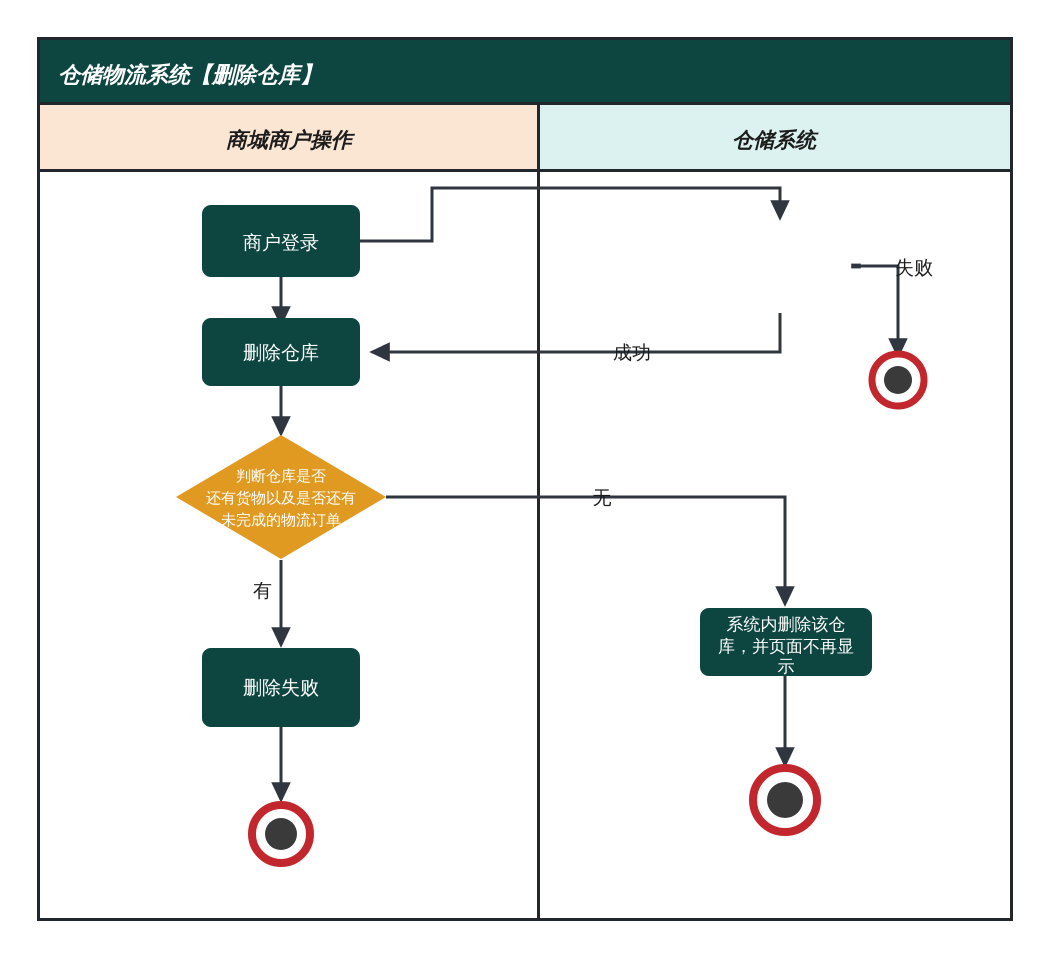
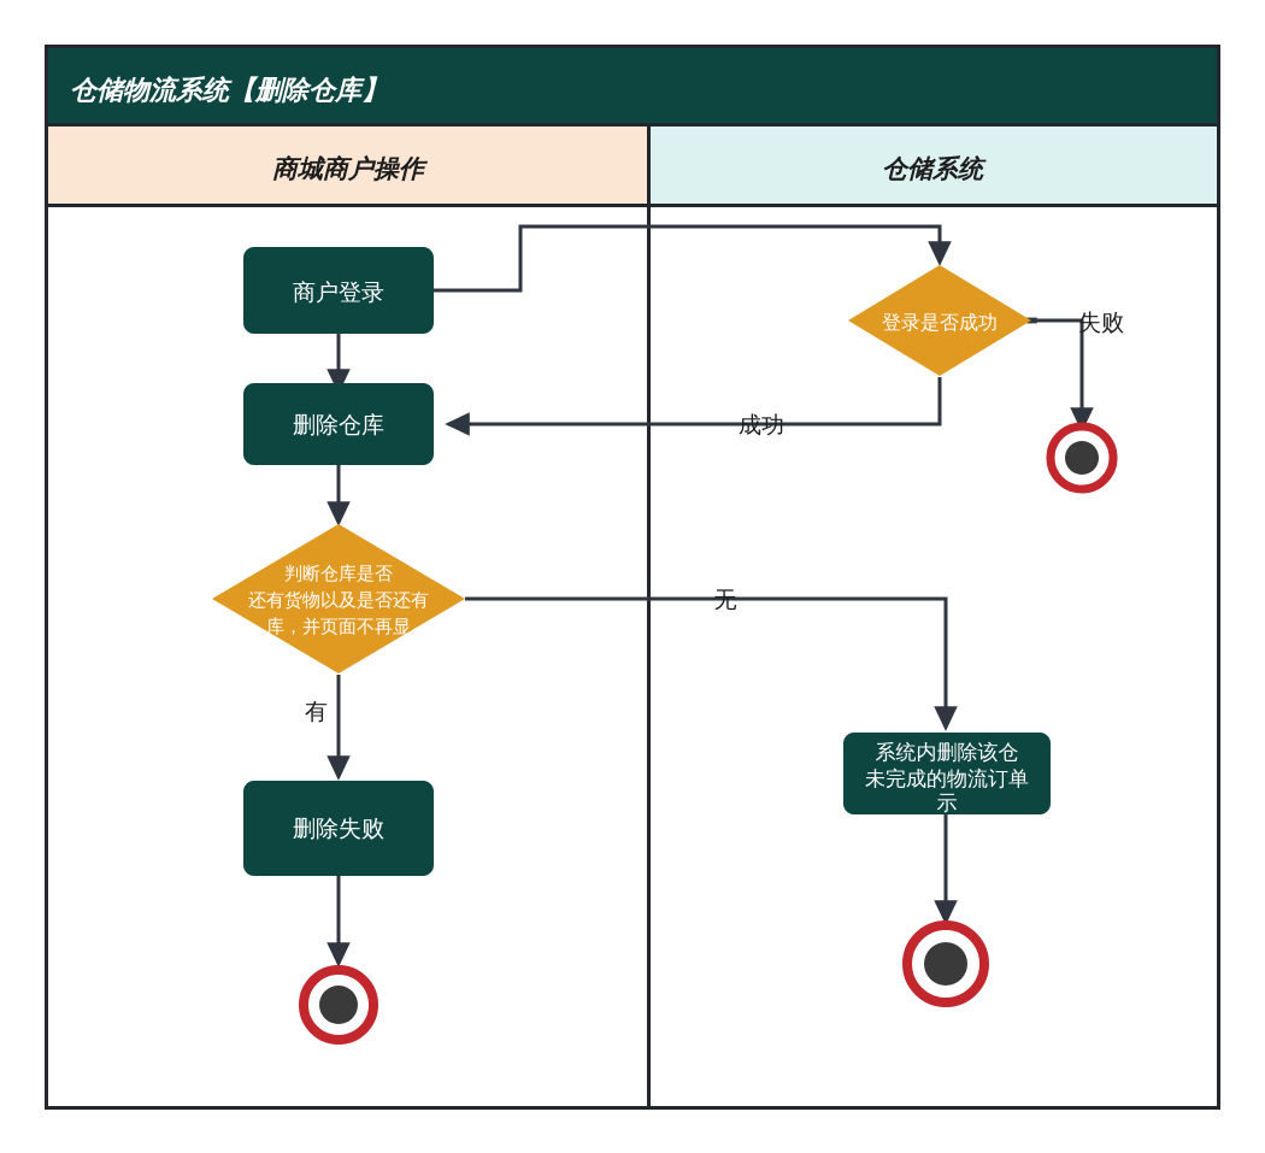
  仓储物流系统【删除仓库】
  商城商户操作
  仓储系统
  成功
  失败
  有
  无
  商户登录
  删除仓库
  删除失败
  系统内删除该仓
- 库，并页面不再显
+ 未完成的物流订单
  示
+ 登录是否成功
  判断仓库是否
  还有货物以及是否还有
- 未完成的物流订单
+ 库，并页面不再显
